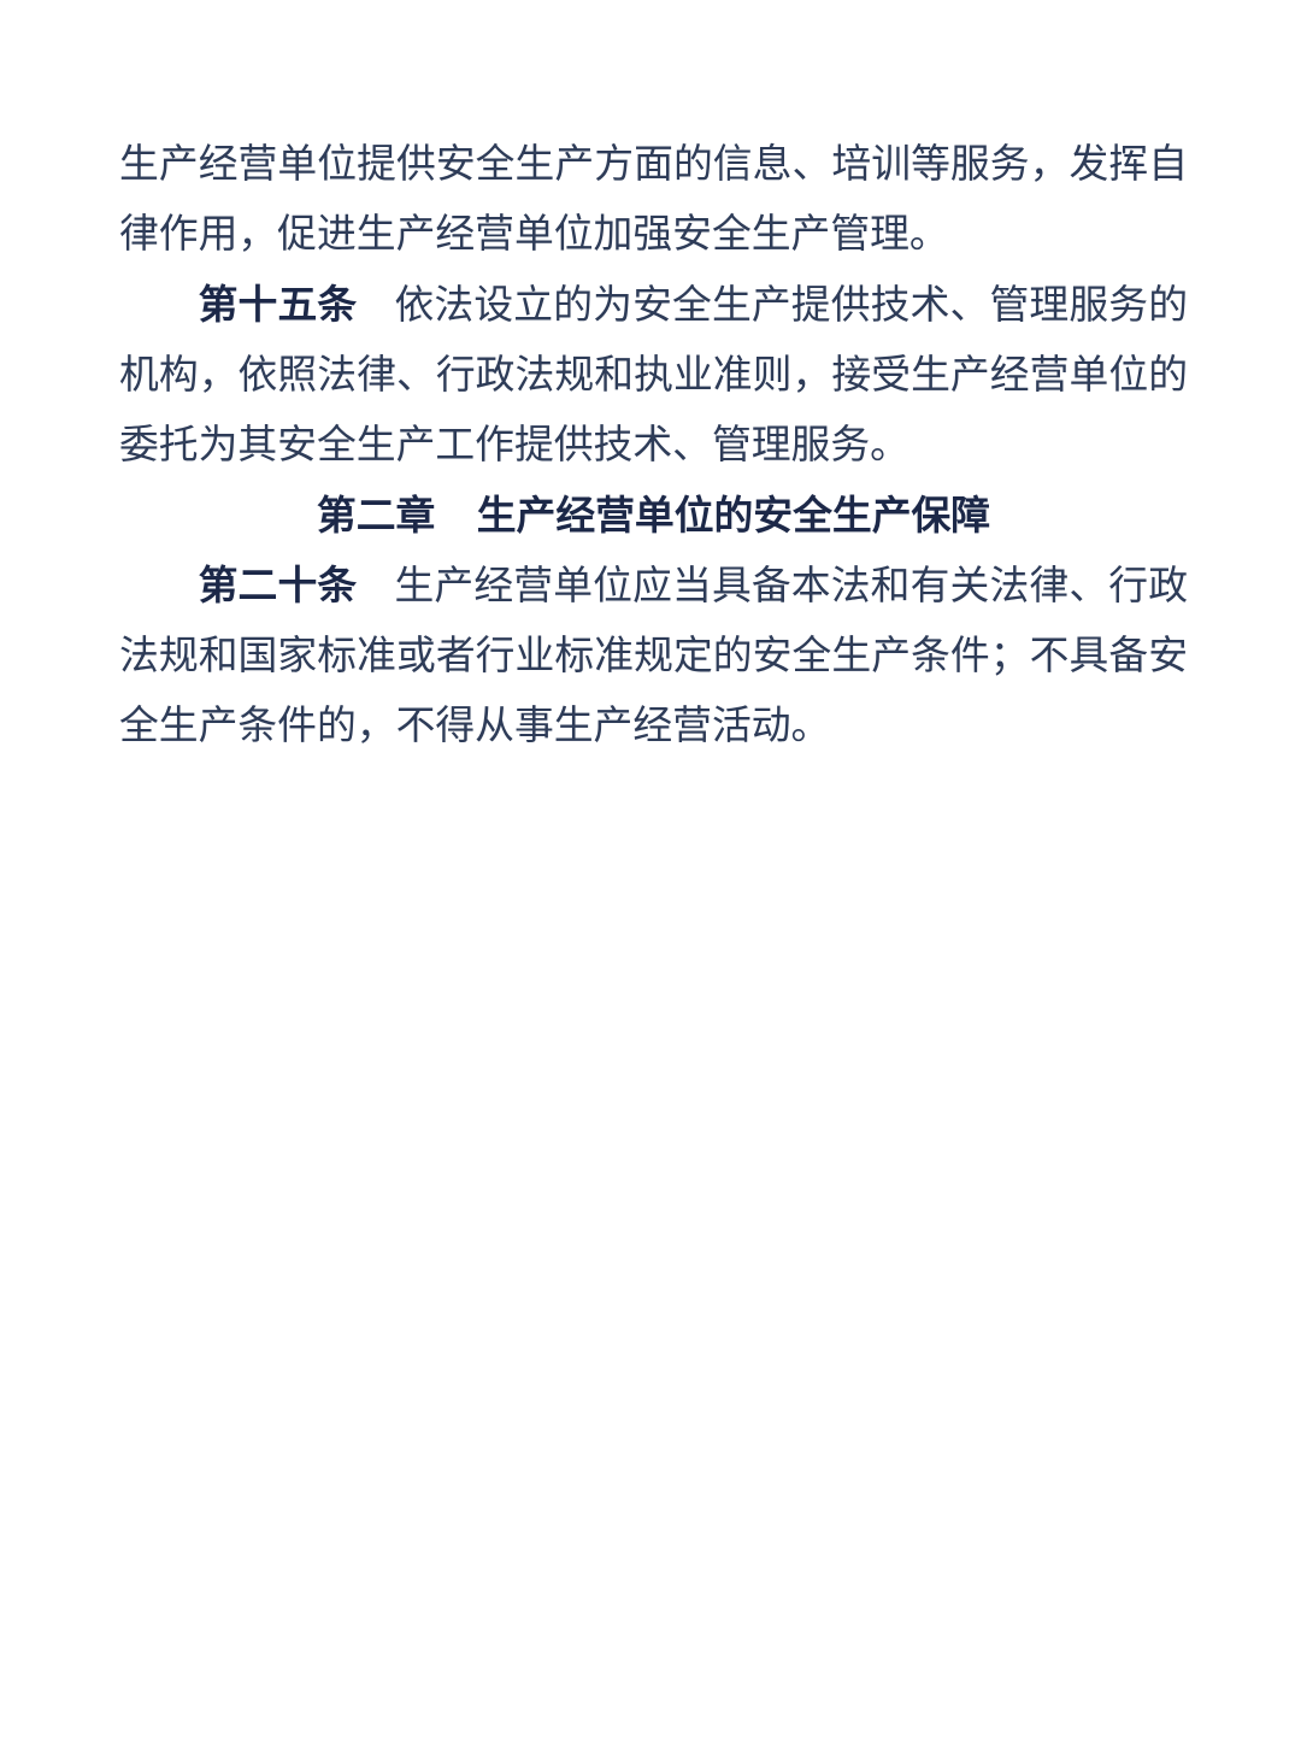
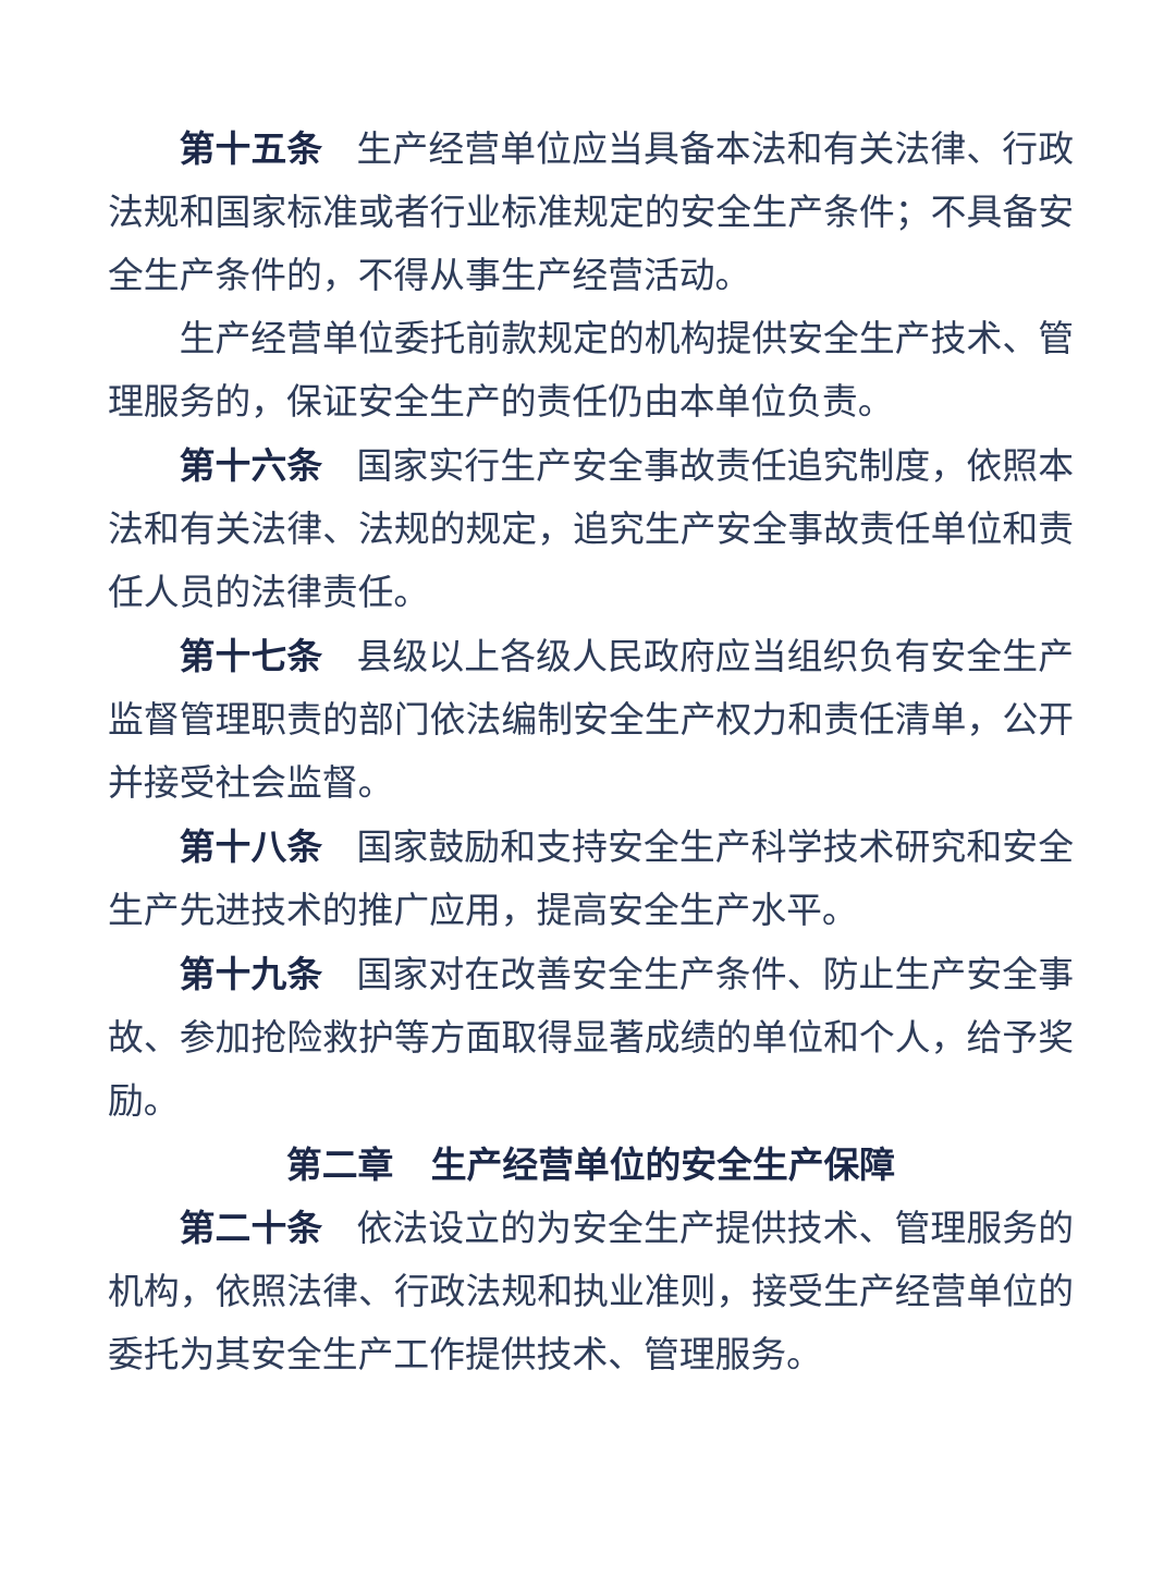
- 生产经营单位提供安全生产方面的信息、培训等服务，发挥自律作用，促进生产经营单位加强安全生产管理。
- 第十五条 依法设立的为安全生产提供技术、管理服务的机构，依照法律、行政法规和执业准则，接受生产经营单位的委托为其安全生产工作提供技术、管理服务。
+ 第十五条 生产经营单位应当具备本法和有关法律、行政法规和国家标准或者行业标准规定的安全生产条件；不具备安全生产条件的，不得从事生产经营活动。
+ 生产经营单位委托前款规定的机构提供安全生产技术、管理服务的，保证安全生产的责任仍由本单位负责。
+ 第十六条 国家实行生产安全事故责任追究制度，依照本法和有关法律、法规的规定，追究生产安全事故责任单位和责任人员的法律责任。
+ 第十七条 县级以上各级人民政府应当组织负有安全生产监督管理职责的部门依法编制安全生产权力和责任清单，公开并接受社会监督。
+ 第十八条 国家鼓励和支持安全生产科学技术研究和安全生产先进技术的推广应用，提高安全生产水平。
+ 第十九条 国家对在改善安全生产条件、防止生产安全事故、参加抢险救护等方面取得显著成绩的单位和个人，给予奖励。
  第二章 生产经营单位的安全生产保障
- 第二十条 生产经营单位应当具备本法和有关法律、行政法规和国家标准或者行业标准规定的安全生产条件；不具备安全生产条件的，不得从事生产经营活动。
+ 第二十条 依法设立的为安全生产提供技术、管理服务的机构，依照法律、行政法规和执业准则，接受生产经营单位的委托为其安全生产工作提供技术、管理服务。
